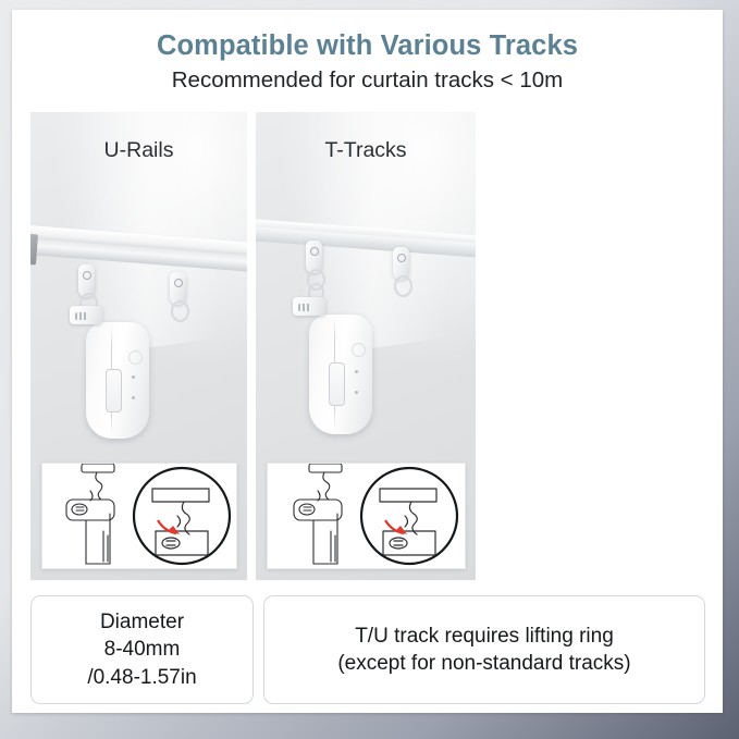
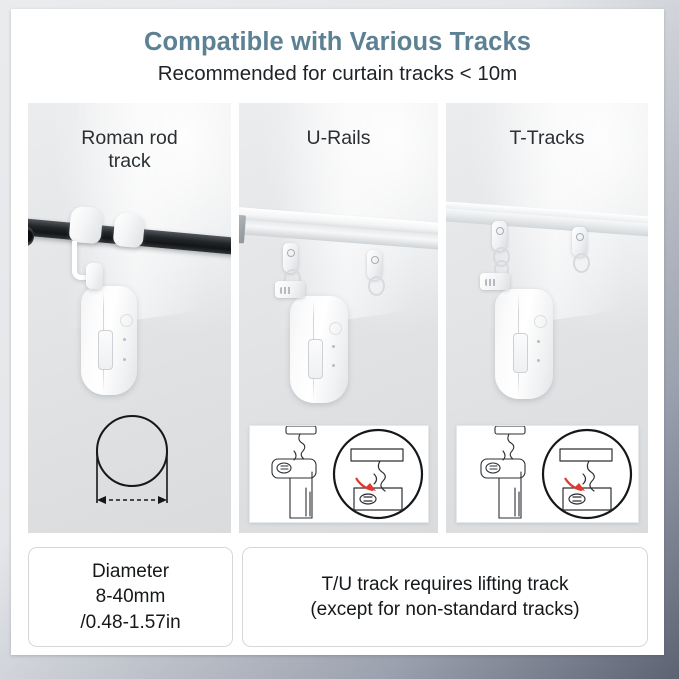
  Compatible with Various Tracks
  Recommended for curtain tracks < 10m
+ Roman rod
+ track
  U-Rails
  T-Tracks
  Diameter
  8-40mm
  /0.48-1.57in
- T/U track requires lifting ring
+ T/U track requires lifting track
  (except for non-standard tracks)
